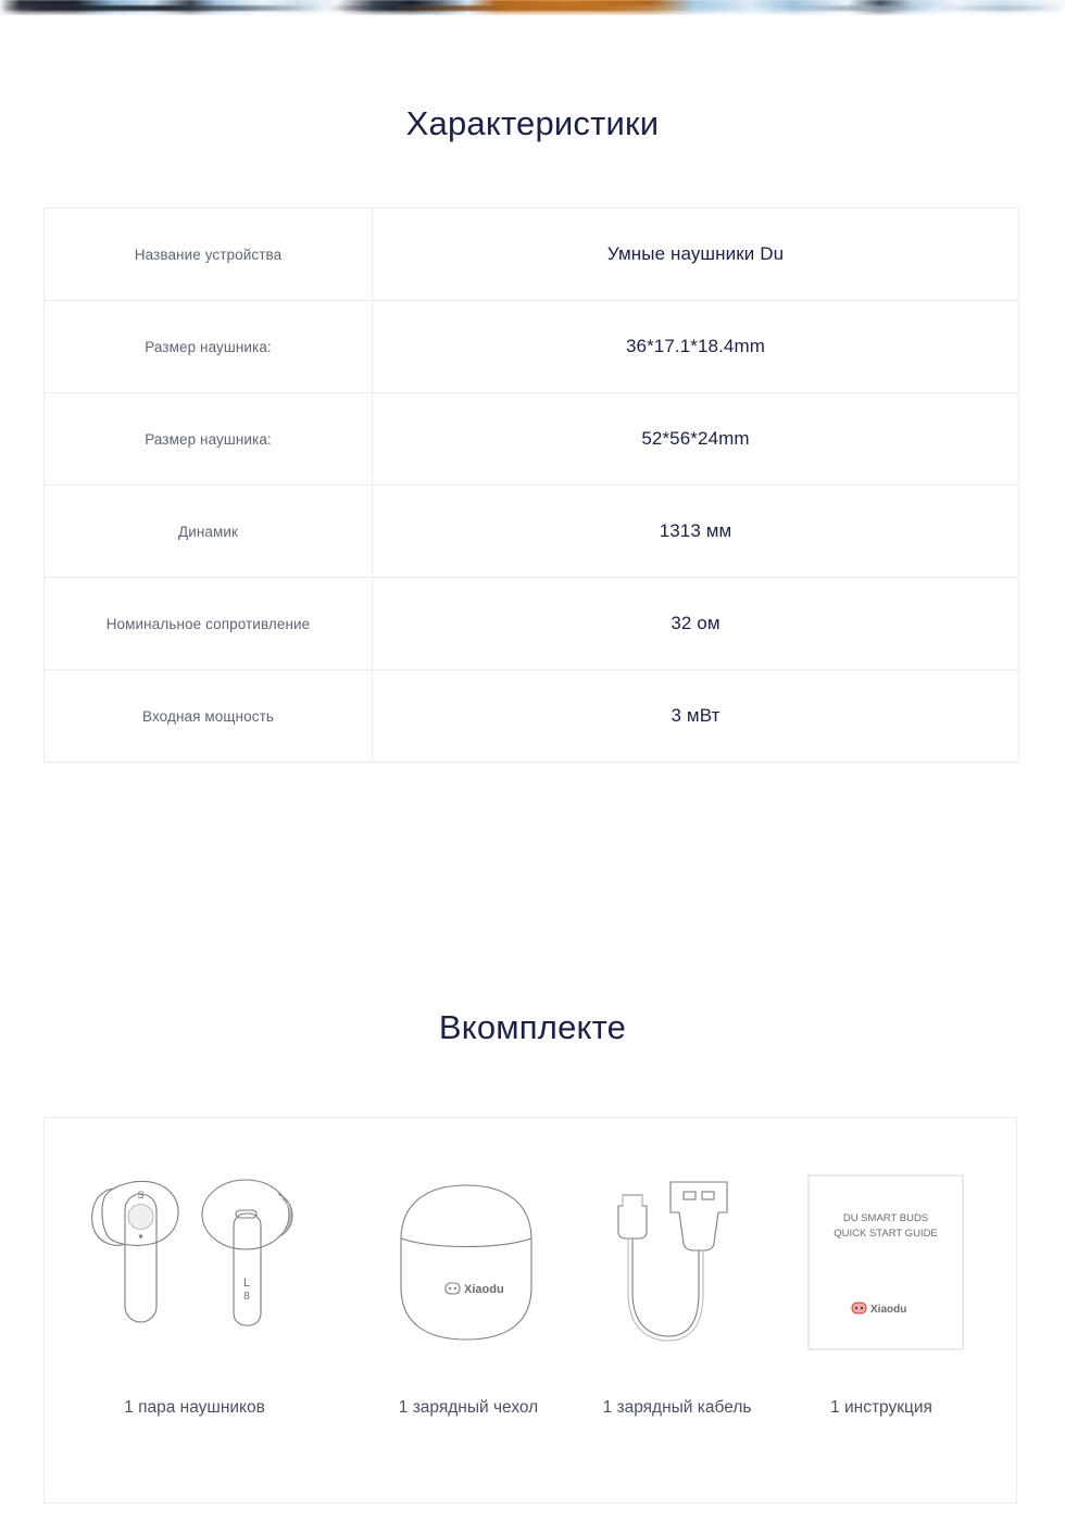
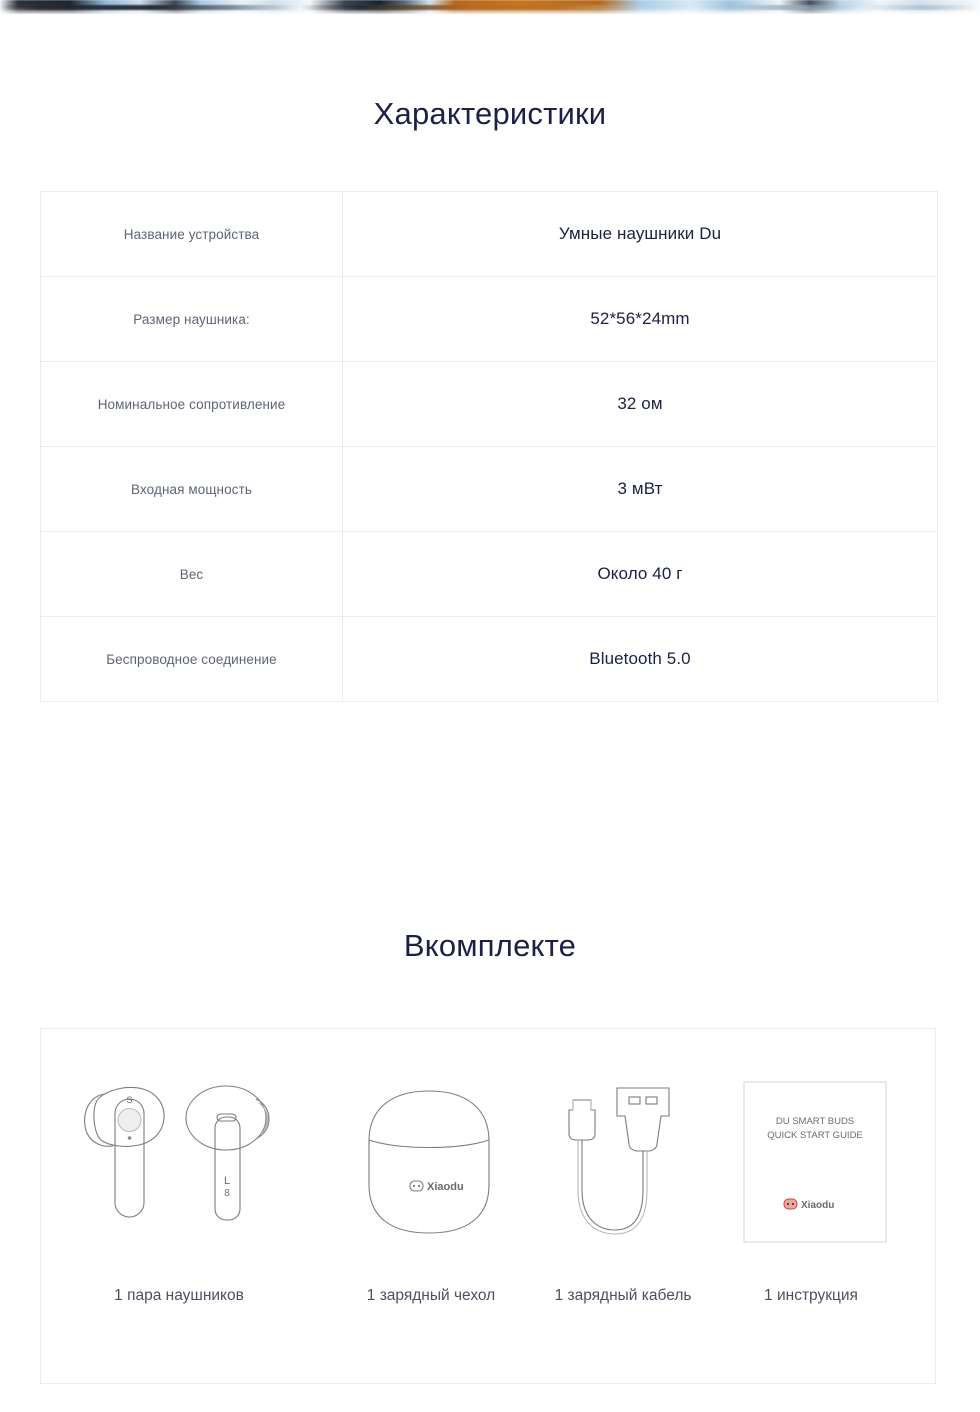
  Характеристики
  Название устройства	Умные наушники Du
- Размер наушника:	36*17.1*18.4mm
  Размер наушника:	52*56*24mm
- Динамик	1313 мм
  Номинальное сопротивление	32 ом
  Входная мощность	3 мВт
+ Вес	Около 40 г
+ Беспроводное соединение	Bluetooth 5.0
  Вкомплекте
  S
  L
  8
  Xiaodu
  DU SMART BUDS
  QUICK START GUIDE
  Xiaodu
  1 пара наушников
  1 зарядный чехол
  1 зарядный кабель
  1 инструкция
